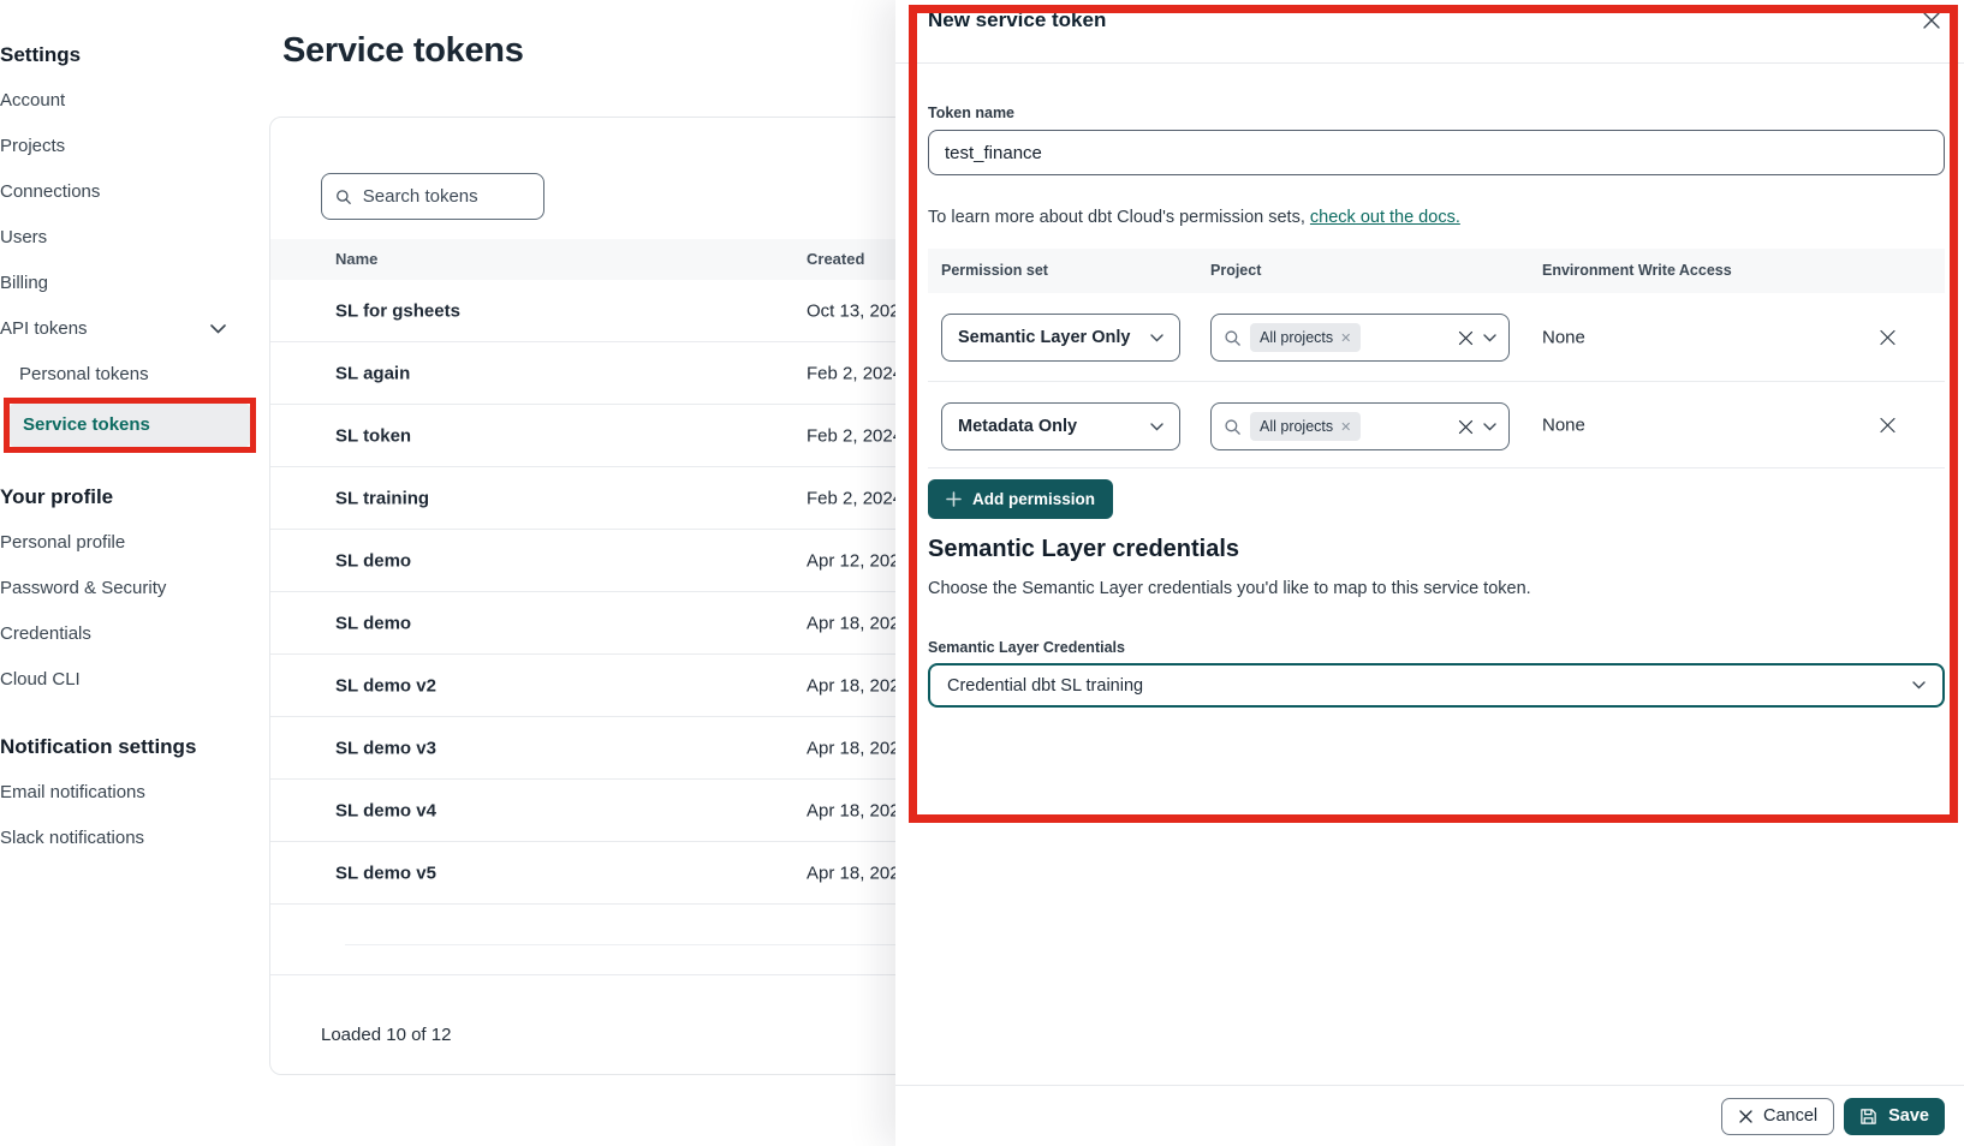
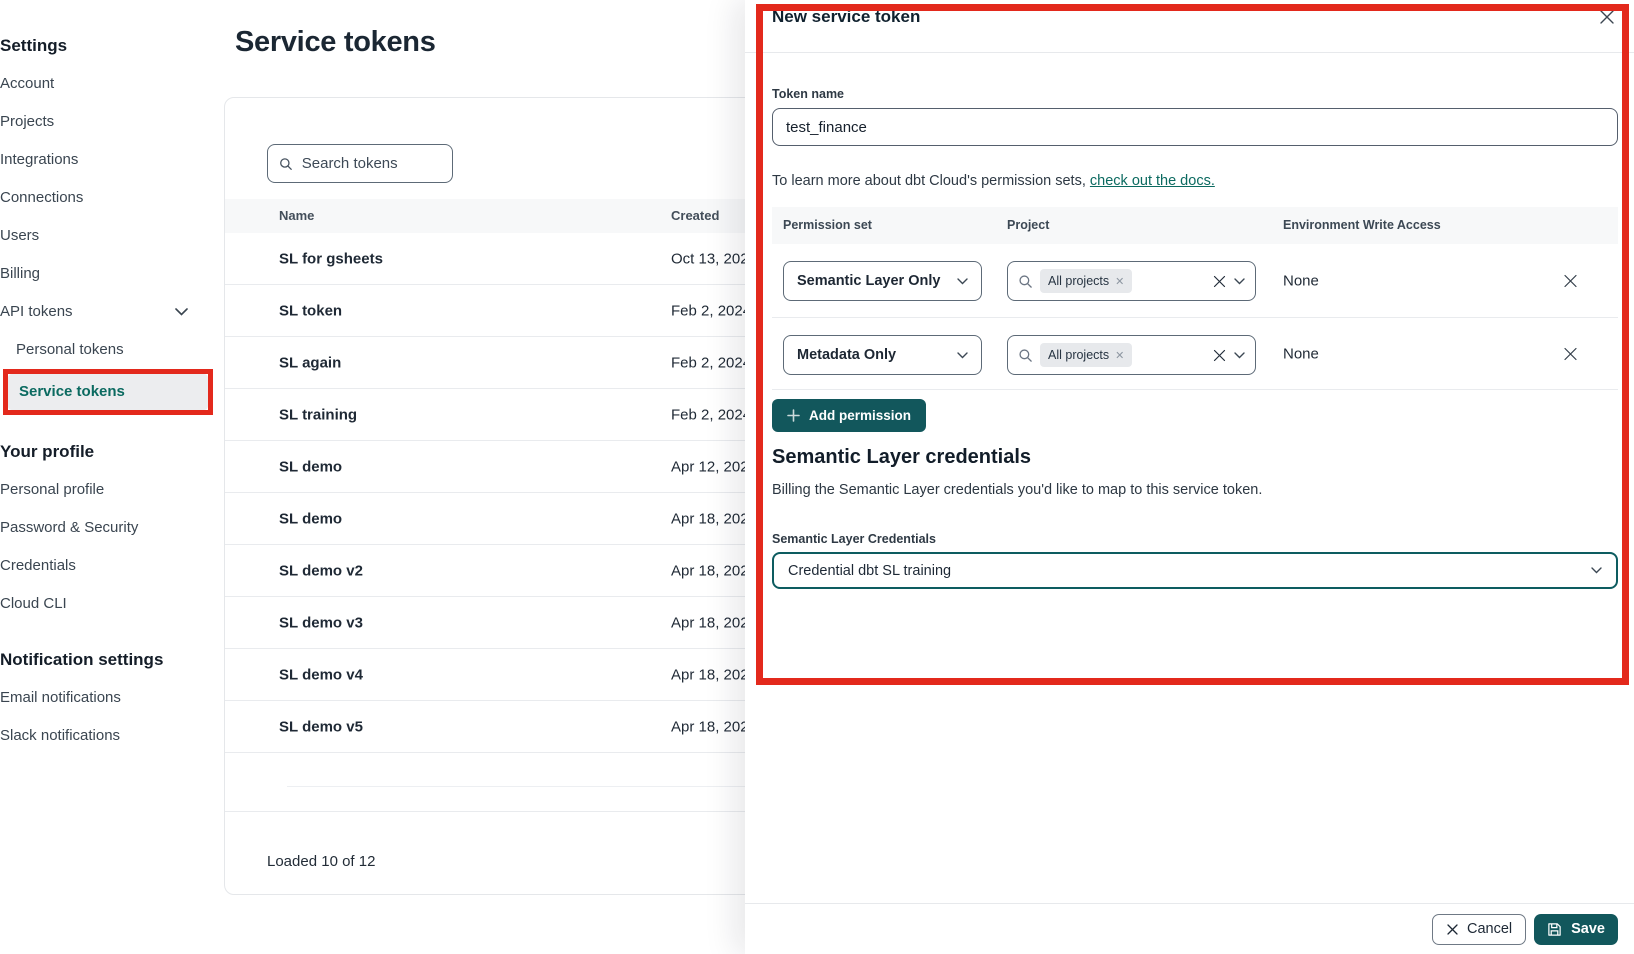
  Settings
  Account
  Projects
+ Integrations
  Connections
  Users
  Billing
  API tokens
  Personal tokens
  Service tokens
  Your profile
  Personal profile
  Password & Security
  Credentials
  Cloud CLI
  Notification settings
  Email notifications
  Slack notifications
  Service tokens
  Search tokens
  Name
  Created
  SL for gsheets
  Oct 13, 20
- SL again
+ SL token
  Feb 2, 202
- SL token
+ SL again
  Feb 2, 202
  SL training
  Feb 2, 202
  SL demo
  Apr 12, 20
  SL demo
  Apr 18, 20
  SL demo v2
  Apr 18, 20
  SL demo v3
  Apr 18, 20
  SL demo v4
  Apr 18, 20
  SL demo v5
  Apr 18, 20
  Loaded 10 of 12
  New service token
  Token name
  test_finance
  To learn more about dbt Cloud's permission sets, check out the docs.
  Permission set
  Project
  Environment Write Access
  Semantic Layer Only
  All projects
  ✕
  None
  Metadata Only
  All projects
  ✕
  None
  Add permission
  Semantic Layer credentials
- Choose the Semantic Layer credentials you'd like to map to this service token.
+ Billing the Semantic Layer credentials you'd like to map to this service token.
  Semantic Layer Credentials
  Credential dbt SL training
  Cancel
  Save
